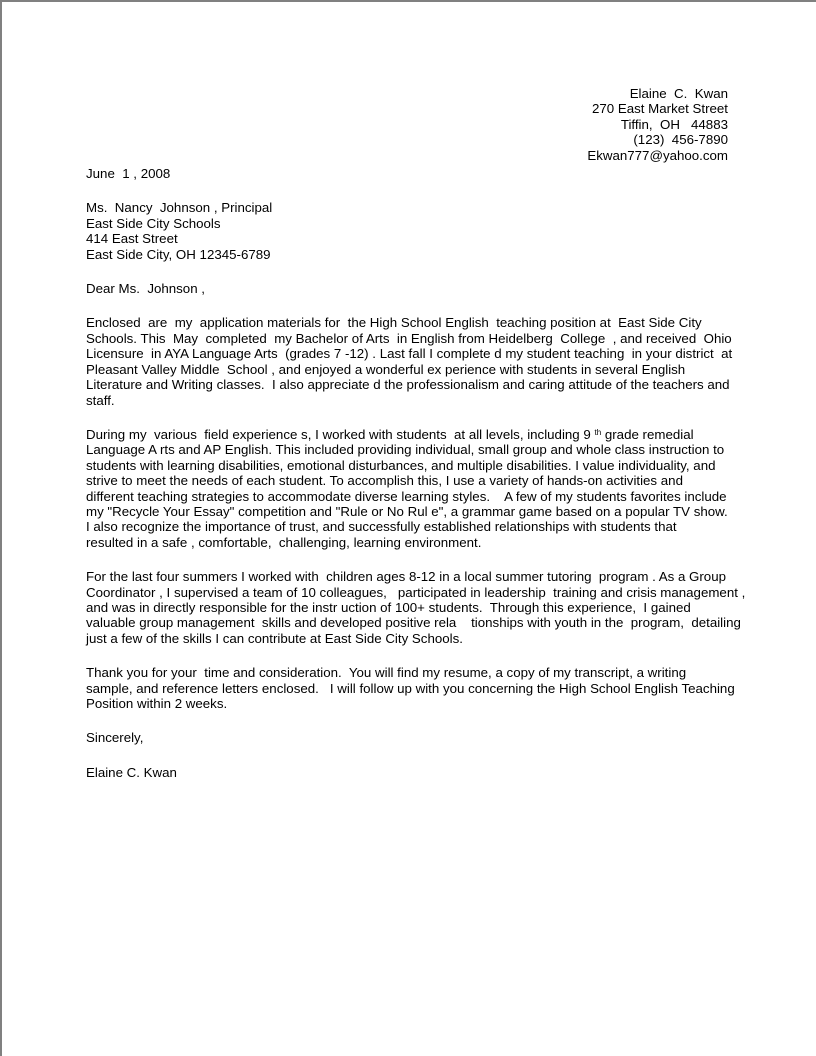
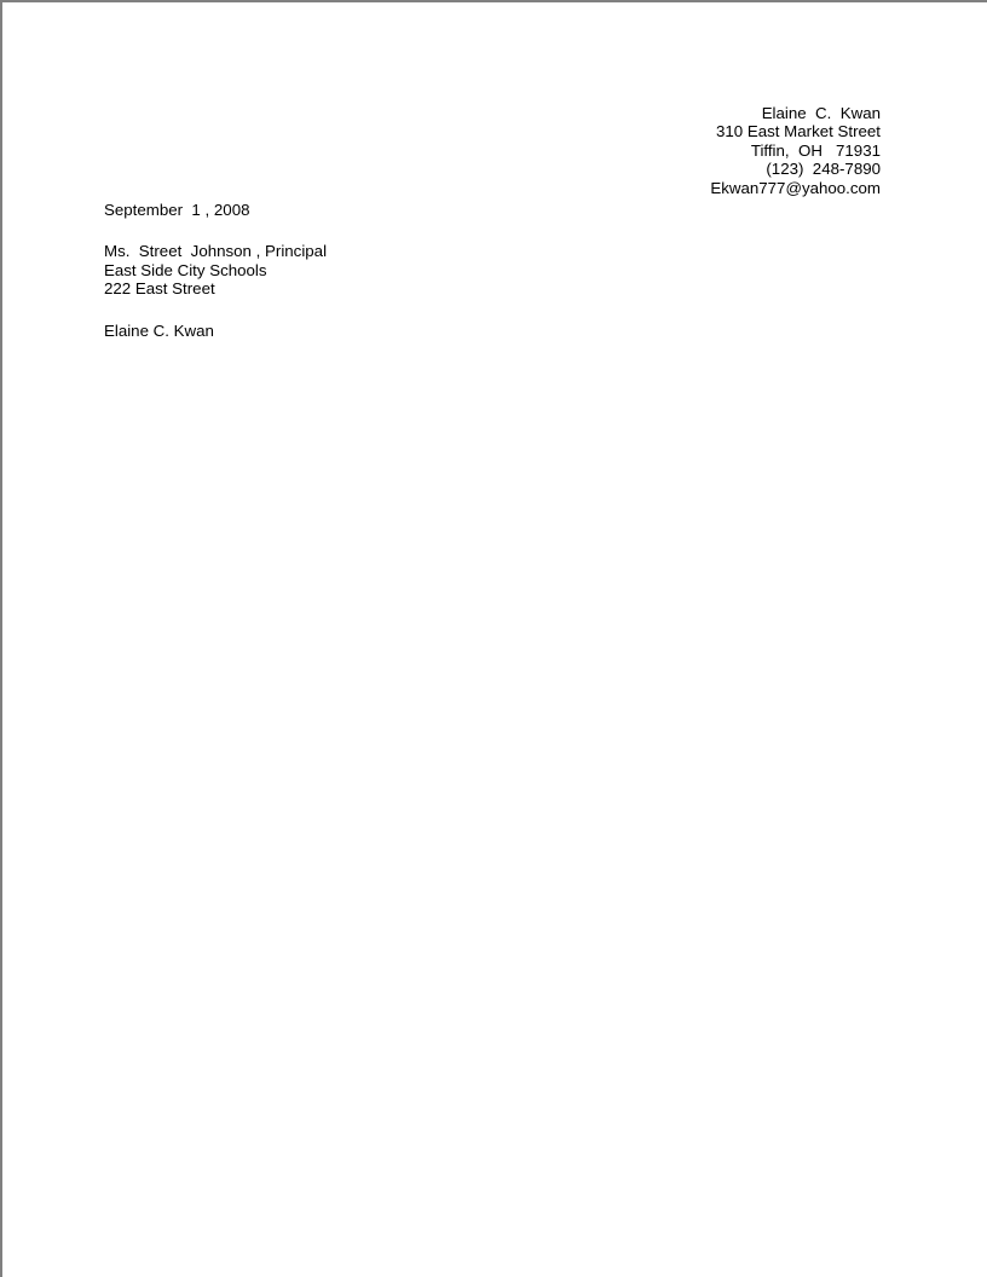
  Elaine C. Kwan
- 270 East Market Street
+ 310 East Market Street
- Tiffin, OH 44883
+ Tiffin, OH 71931
- (123) 456-7890
+ (123) 248-7890
  Ekwan777@yahoo.com
- June 1 , 2008
+ September 1 , 2008
- Ms. Nancy Johnson , Principal
+ Ms. Street Johnson , Principal
  East Side City Schools
- 414 East Street
+ 222 East Street
- East Side City, OH 12345-6789
- Dear Ms. Johnson ,
- Enclosed are my application materials for the High School English teaching position at East Side City
- Schools. This May completed my Bachelor of Arts in English from Heidelberg College , and received Ohio
- Licensure in AYA Language Arts (grades 7 -12) . Last fall I complete d my student teaching in your district at
- Pleasant Valley Middle School , and enjoyed a wonderful ex perience with students in several English
- Literature and Writing classes. I also appreciate d the professionalism and caring attitude of the teachers and
- staff.
- During my various field experience s, I worked with students at all levels, including 9 th grade remedial
- Language A rts and AP English. This included providing individual, small group and whole class instruction to
- students with learning disabilities, emotional disturbances, and multiple disabilities. I value individuality, and
- strive to meet the needs of each student. To accomplish this, I use a variety of hands-on activities and
- different teaching strategies to accommodate diverse learning styles. A few of my students favorites include
- my "Recycle Your Essay" competition and "Rule or No Rul e", a grammar game based on a popular TV show.
- I also recognize the importance of trust, and successfully established relationships with students that
- resulted in a safe , comfortable, challenging, learning environment.
- For the last four summers I worked with children ages 8-12 in a local summer tutoring program . As a Group
- Coordinator , I supervised a team of 10 colleagues, participated in leadership training and crisis management ,
- and was in directly responsible for the instr uction of 100+ students. Through this experience, I gained
- valuable group management skills and developed positive rela tionships with youth in the program, detailing
- just a few of the skills I can contribute at East Side City Schools.
- Thank you for your time and consideration. You will find my resume, a copy of my transcript, a writing
- sample, and reference letters enclosed. I will follow up with you concerning the High School English Teaching
- Position within 2 weeks.
- Sincerely,
  Elaine C. Kwan
